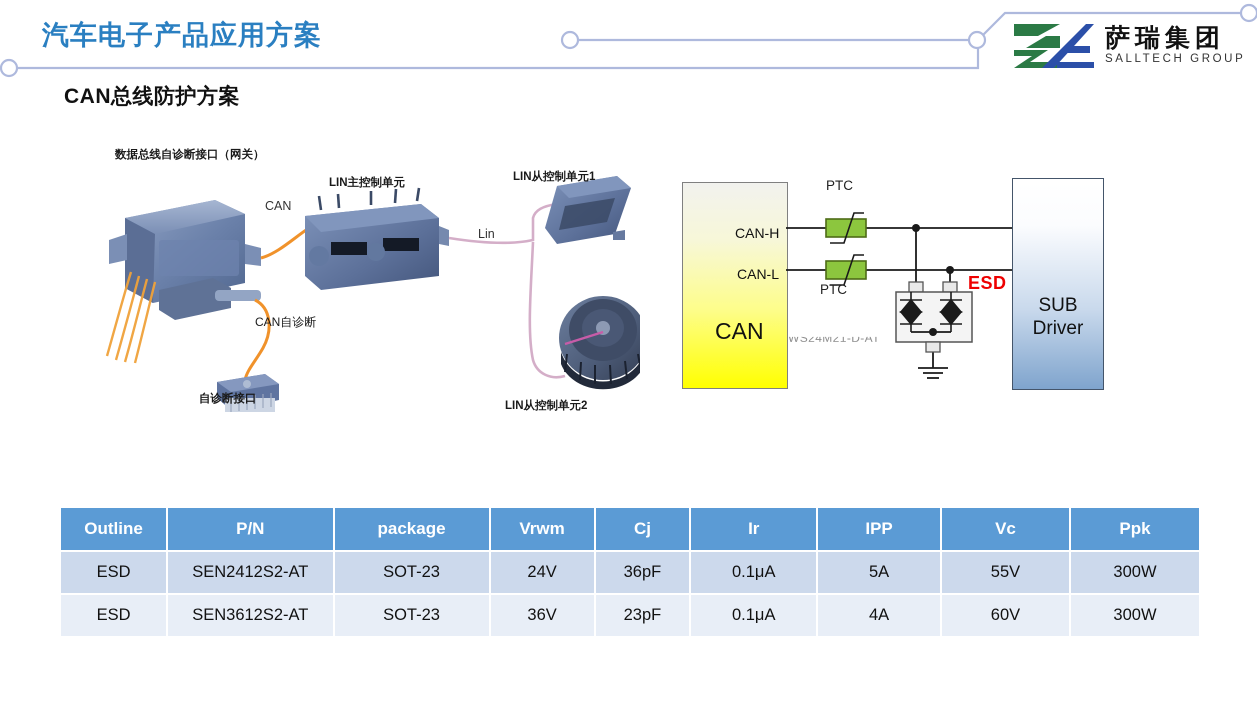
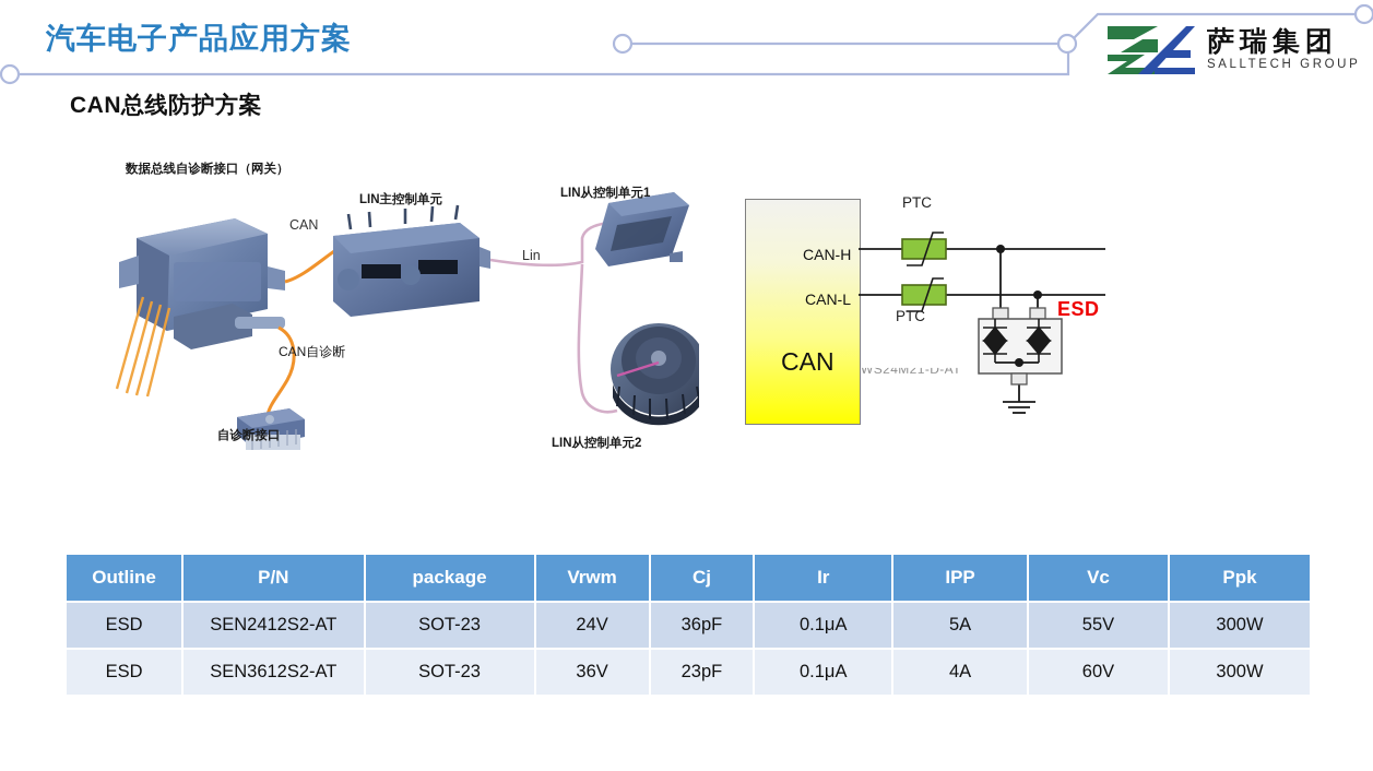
  汽车电子产品应用方案
  萨瑞集团
  SALLTECH GROUP
  CAN总线防护方案
  数据总线自诊断接口（网关）
  CAN
  CAN自诊断
  自诊断接口
  LIN主控制单元
  Lin
  LIN从控制单元1
  LIN从控制单元2
  CAN-H
  CAN-L
  CAN
  PTC
  PTC
  WS24M21-D-AT
  ESD
- SUB
- Driver
  Outline	P/N	package	Vrwm	Cj	Ir	IPP	Vc	Ppk
  ESD	SEN2412S2-AT	SOT-23	24V	36pF	0.1μA	5A	55V	300W
  ESD	SEN3612S2-AT	SOT-23	36V	23pF	0.1μA	4A	60V	300W
